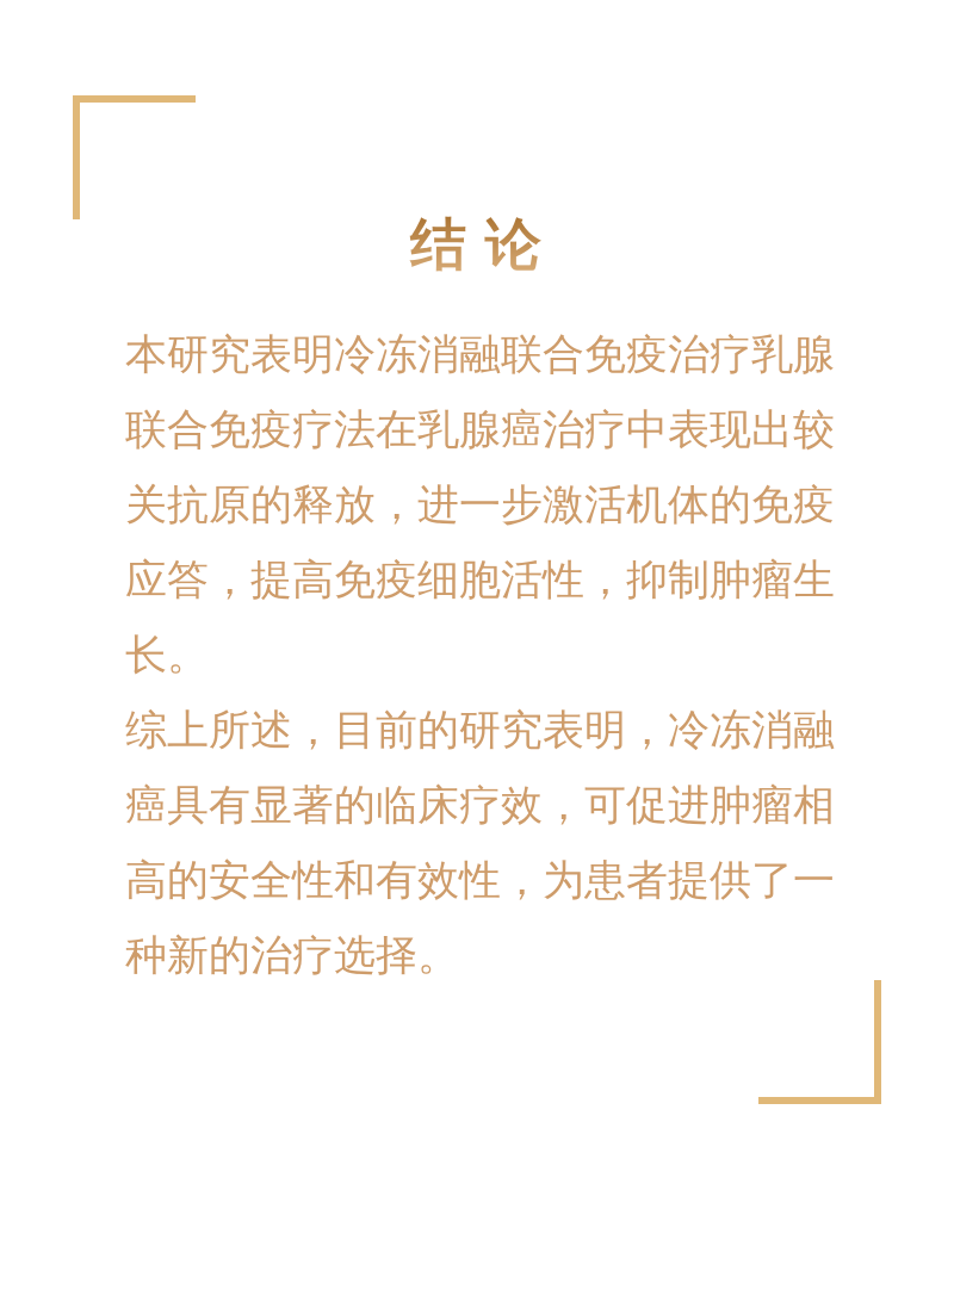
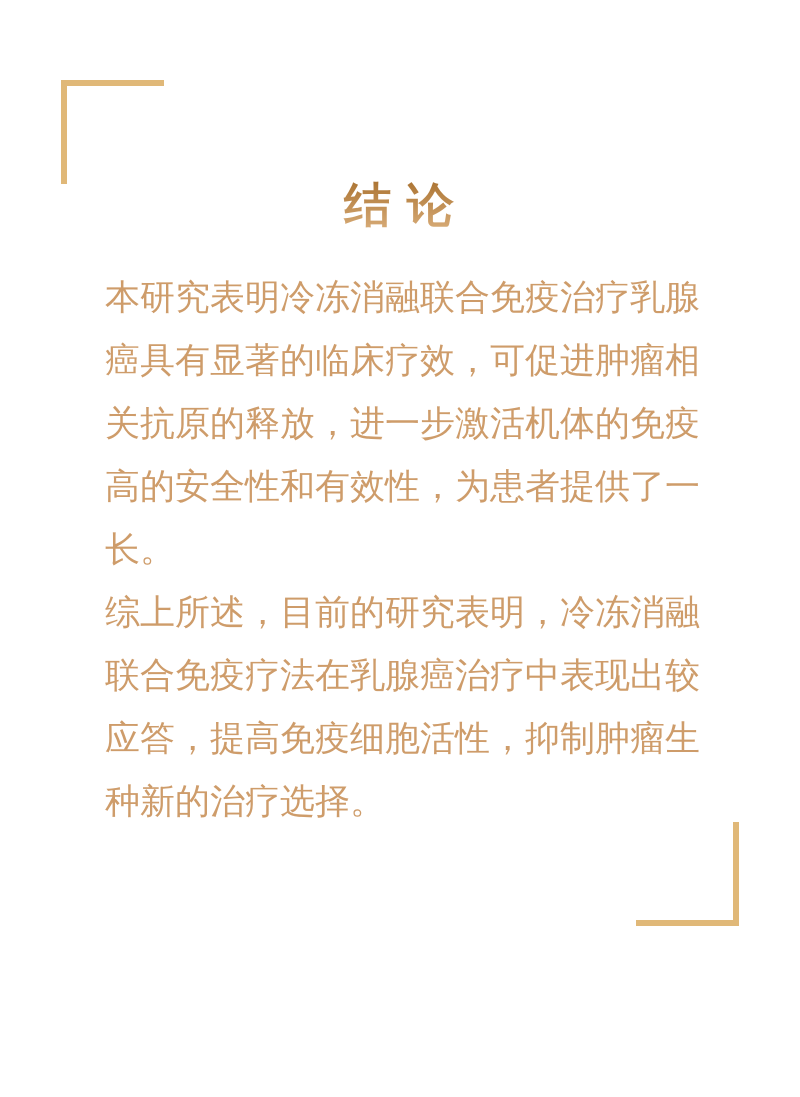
  结 论
  本研究表明冷冻消融联合免疫治疗乳腺
- 联合免疫疗法在乳腺癌治疗中表现出较
+ 癌具有显著的临床疗效，可促进肿瘤相
  关抗原的释放，进一步激活机体的免疫
- 应答，提高免疫细胞活性，抑制肿瘤生
+ 高的安全性和有效性，为患者提供了一
  长。
  综上所述，目前的研究表明，冷冻消融
- 癌具有显著的临床疗效，可促进肿瘤相
+ 联合免疫疗法在乳腺癌治疗中表现出较
- 高的安全性和有效性，为患者提供了一
+ 应答，提高免疫细胞活性，抑制肿瘤生
  种新的治疗选择。
